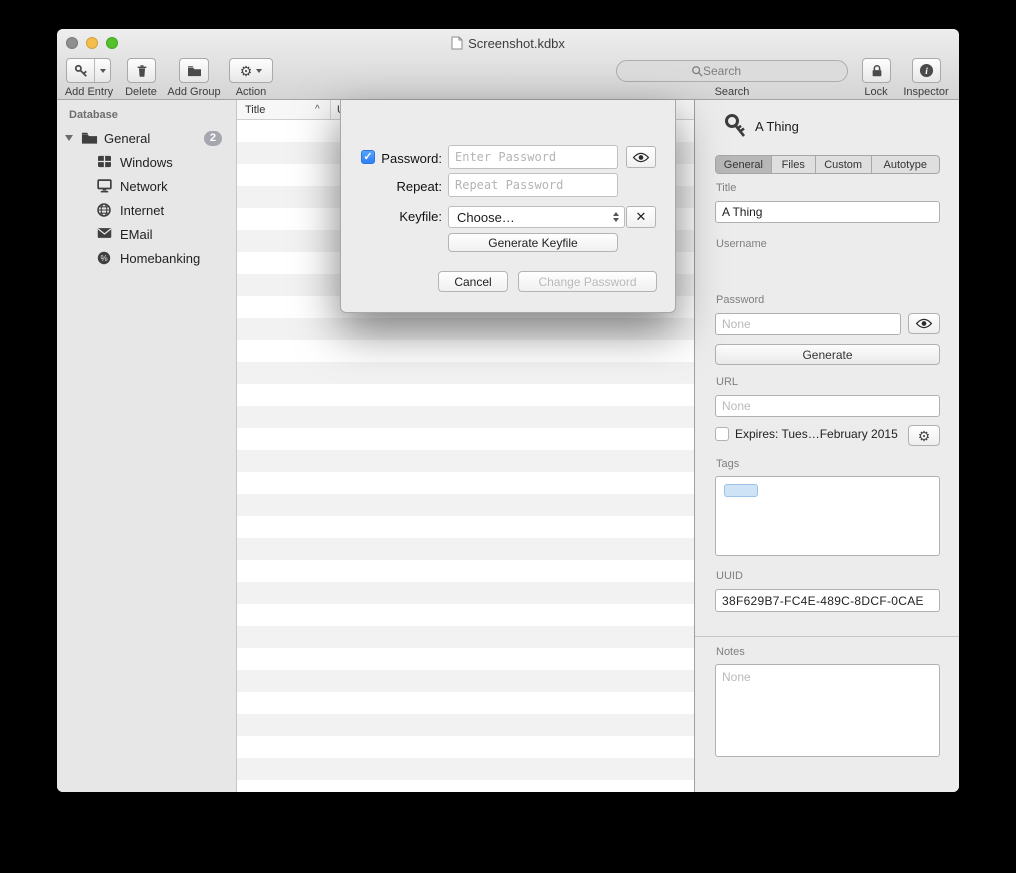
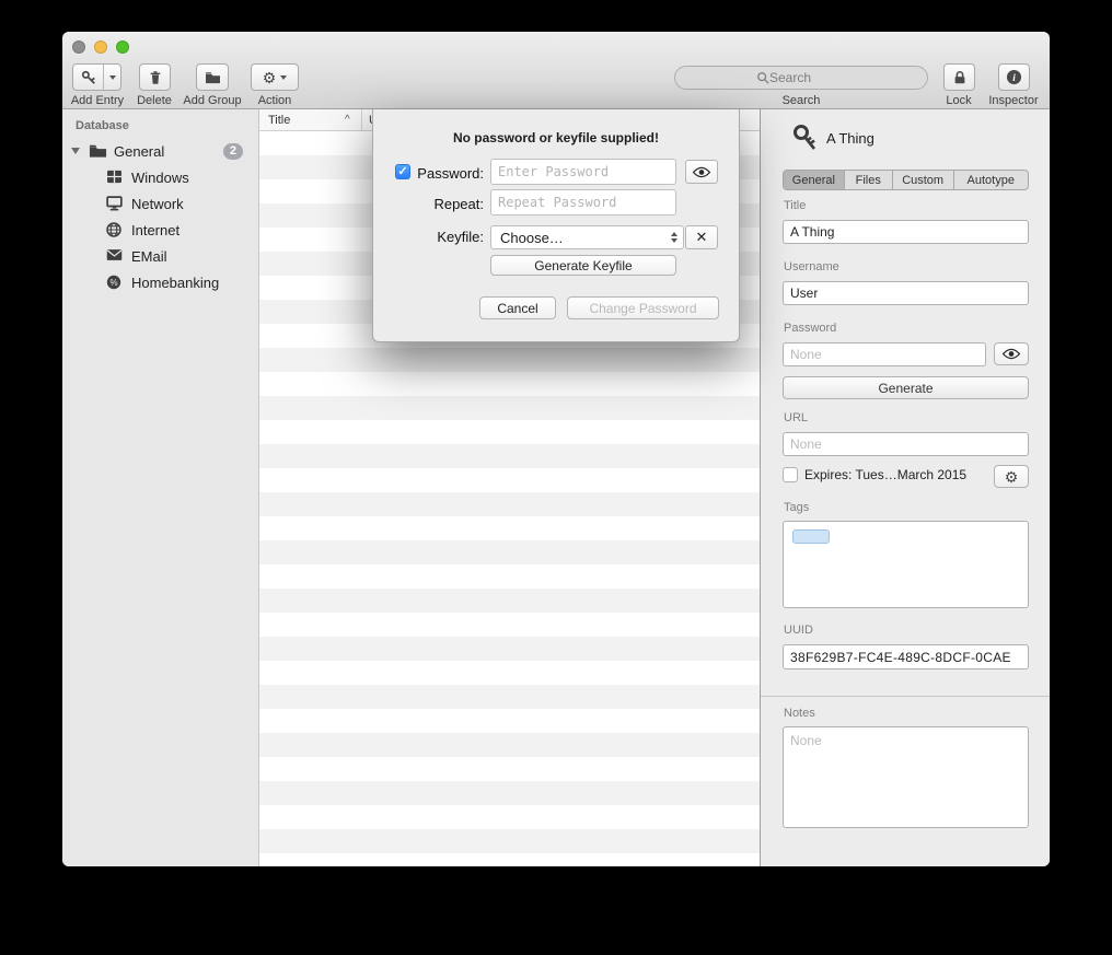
- Screenshot.kdbx
  Add Entry
  Delete
  Add Group
  ⚙
  Action
  Search
  Search
  Lock
  i
  Inspector
  Database
  General
  2
  Windows
  Network
  Internet
  EMail
  %
  Homebanking
  Title
  ^
+ No password or keyfile supplied!
  ✓
  Password:
  Enter Password
  Repeat:
  Repeat Password
  Keyfile:
  Choose…
  ✕
  Generate Keyfile
  Cancel
  Change Password
  A Thing
  General
  Files
  Custom
  Autotype
  Title
  A Thing
  Username
+ User
  Password
  None
  Generate
  URL
  None
- Expires: Tues…February 2015
+ Expires: Tues…March 2015
  ⚙
  Tags
  UUID
  38F629B7-FC4E-489C-8DCF-0CAE
  Notes
  None
